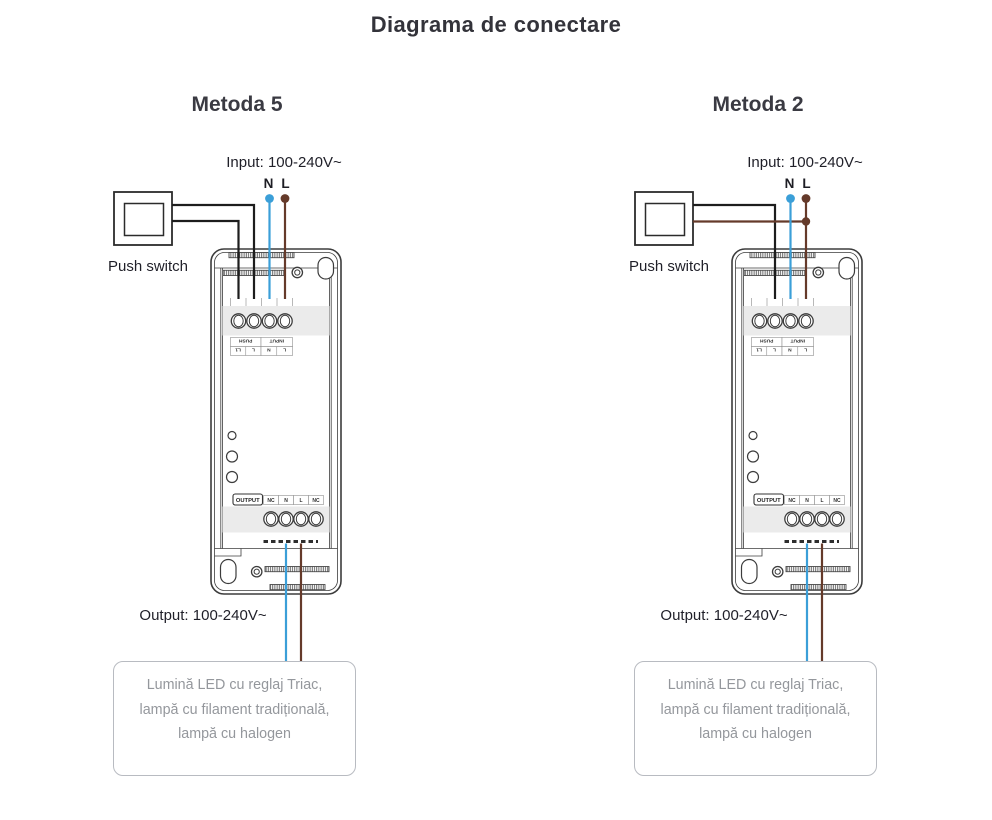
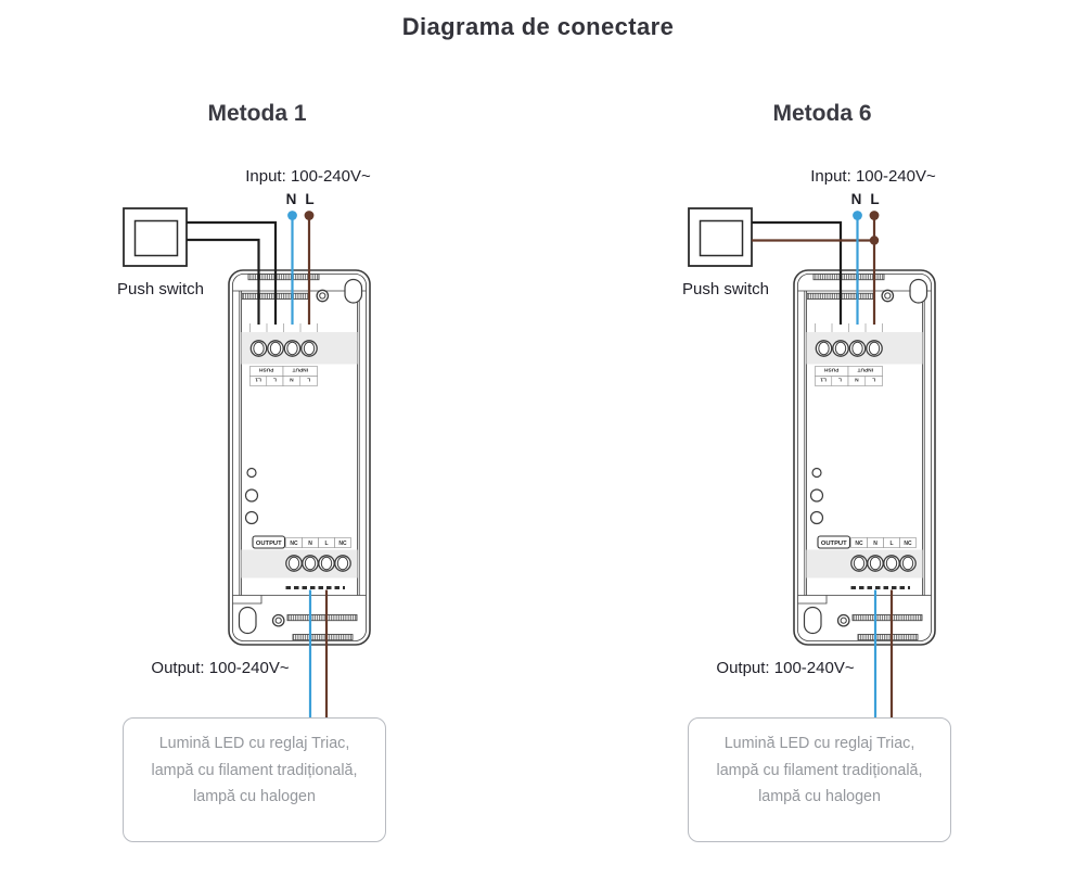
  Diagrama de conectare
- Metoda 5
+ Metoda 1
  Input: 100-240V~
  N
  L
  Push switch
  Output: 100-240V~
  Lumină LED cu reglaj Triac,
  lampă cu filament tradițională,
  lampă cu halogen
- Metoda 2
+ Metoda 6
  Input: 100-240V~
  N
  L
  Push switch
  Output: 100-240V~
  Lumină LED cu reglaj Triac,
  lampă cu filament tradițională,
  lampă cu halogen
